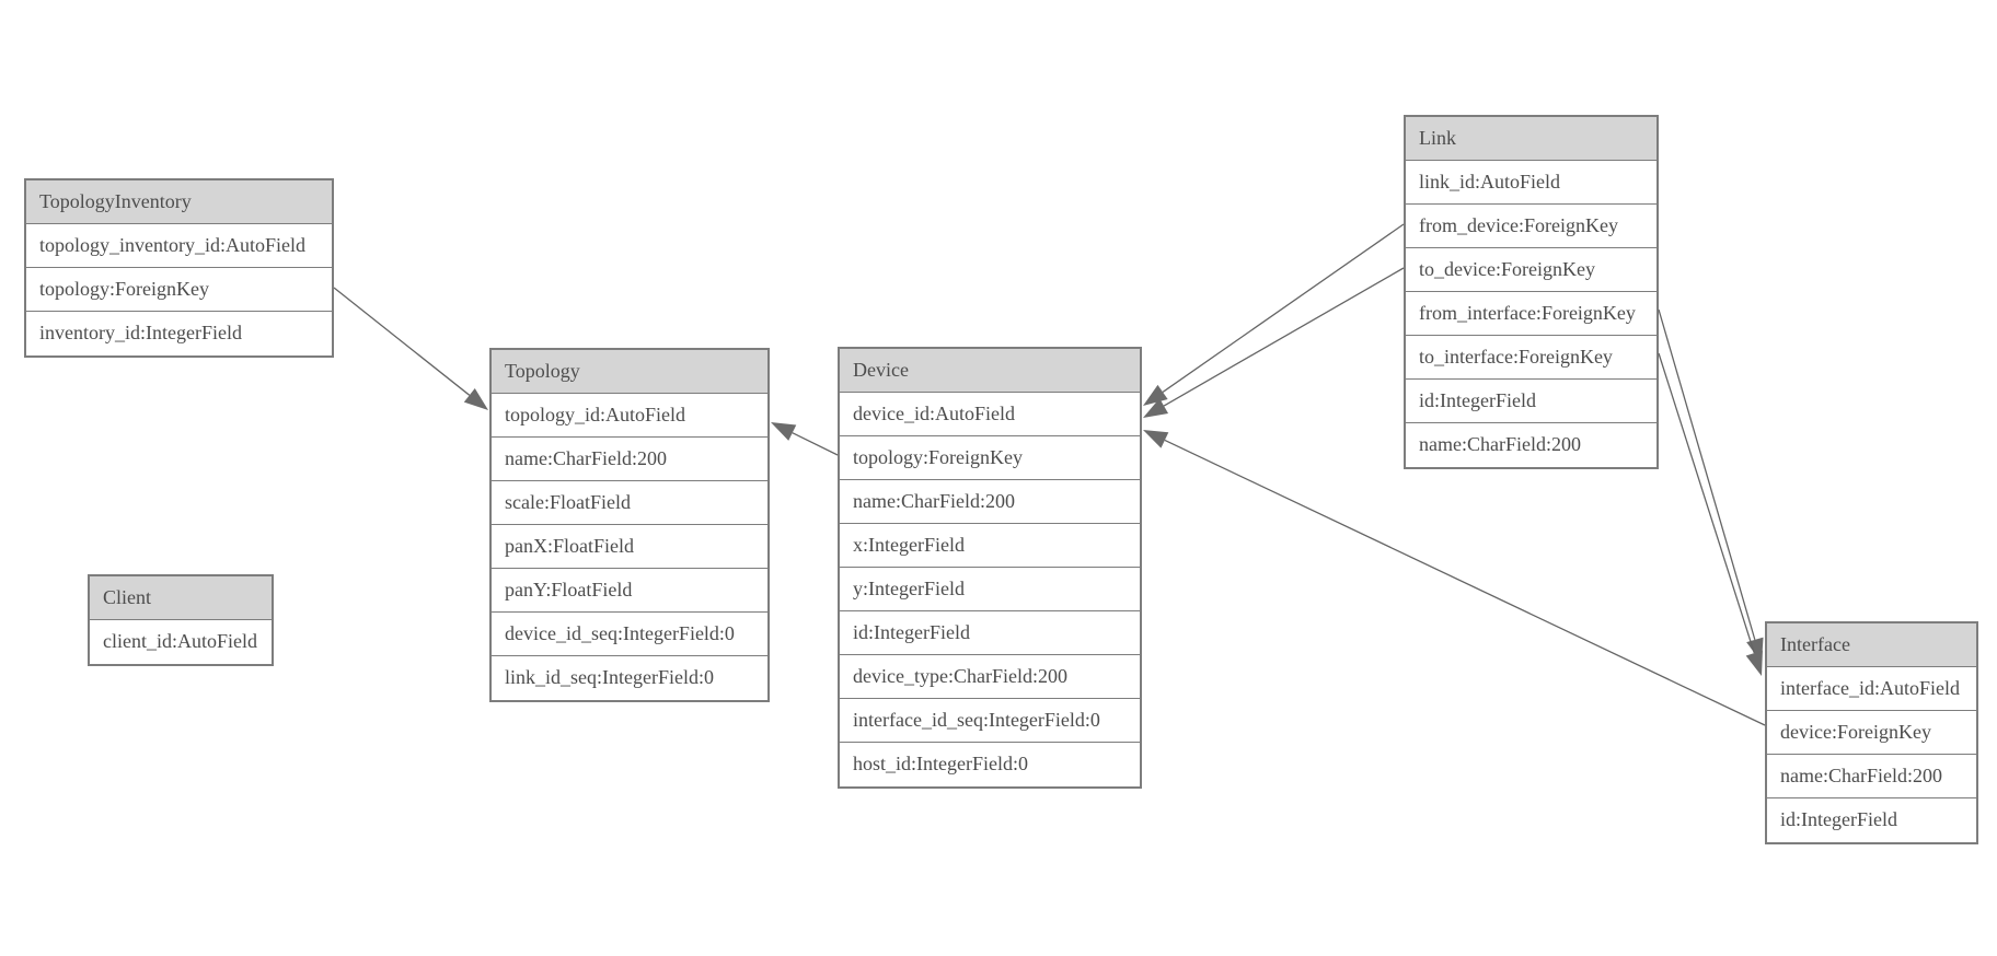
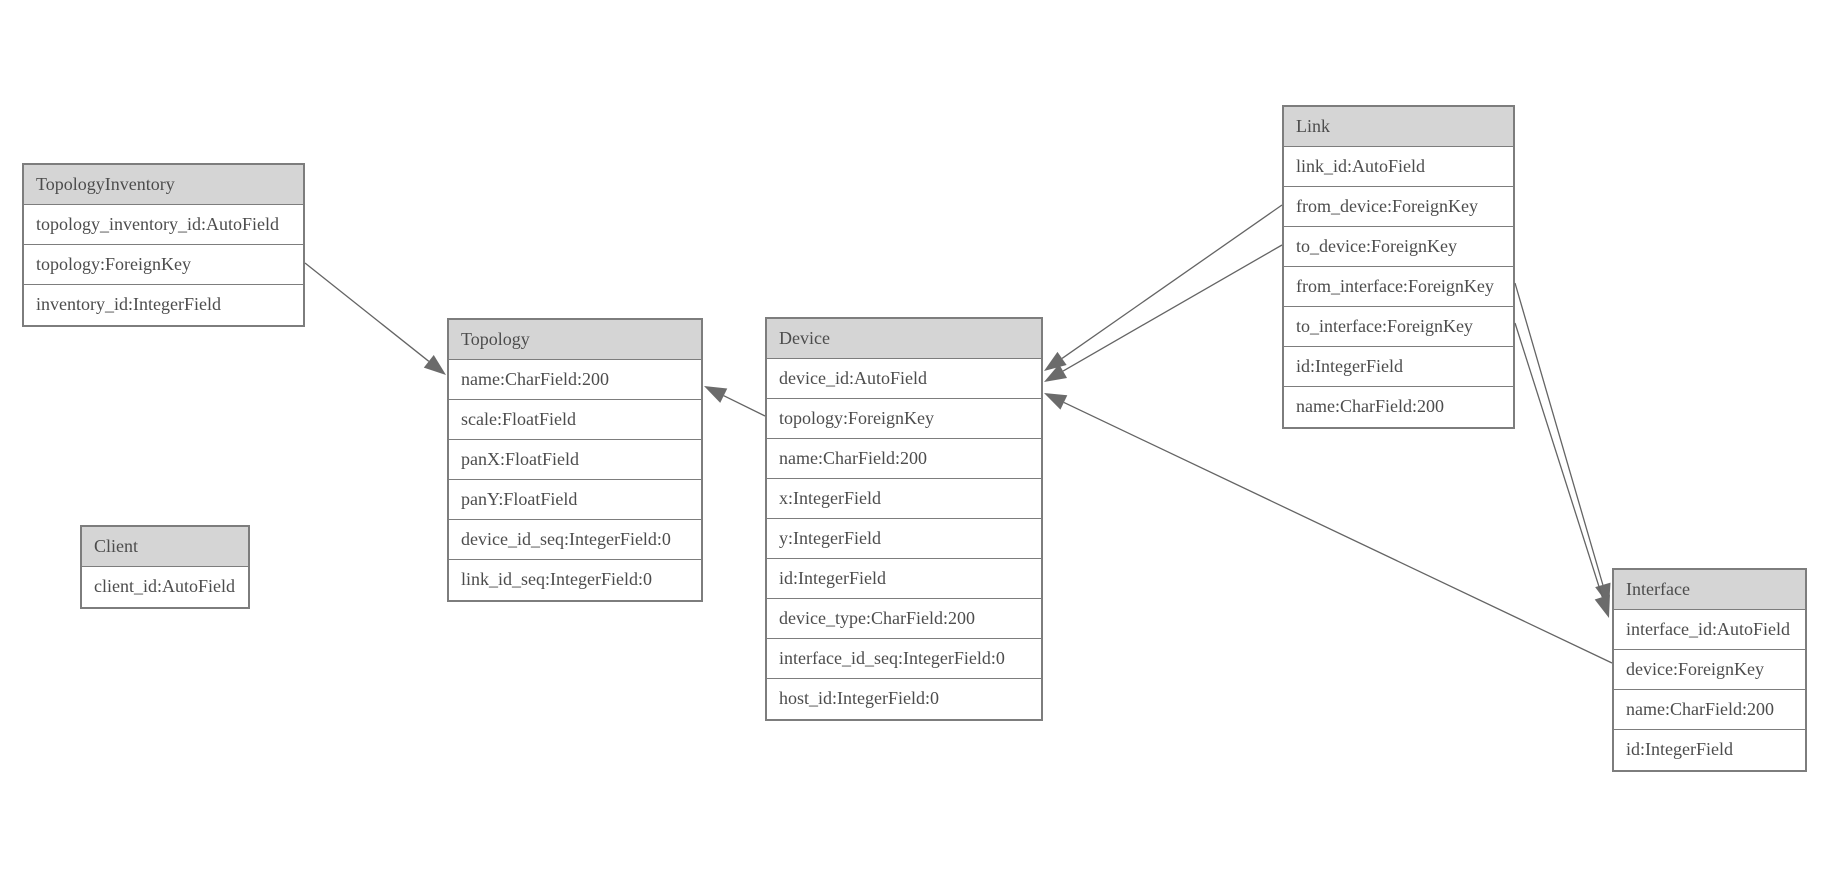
  TopologyInventory
  topology_inventory_id:AutoField
  topology:ForeignKey
  inventory_id:IntegerField
  Topology
- topology_id:AutoField
  name:CharField:200
  scale:FloatField
  panX:FloatField
  panY:FloatField
  device_id_seq:IntegerField:0
  link_id_seq:IntegerField:0
  Client
  client_id:AutoField
  Device
  device_id:AutoField
  topology:ForeignKey
  name:CharField:200
  x:IntegerField
  y:IntegerField
  id:IntegerField
  device_type:CharField:200
  interface_id_seq:IntegerField:0
  host_id:IntegerField:0
  Link
  link_id:AutoField
  from_device:ForeignKey
  to_device:ForeignKey
  from_interface:ForeignKey
  to_interface:ForeignKey
  id:IntegerField
  name:CharField:200
  Interface
  interface_id:AutoField
  device:ForeignKey
  name:CharField:200
  id:IntegerField
